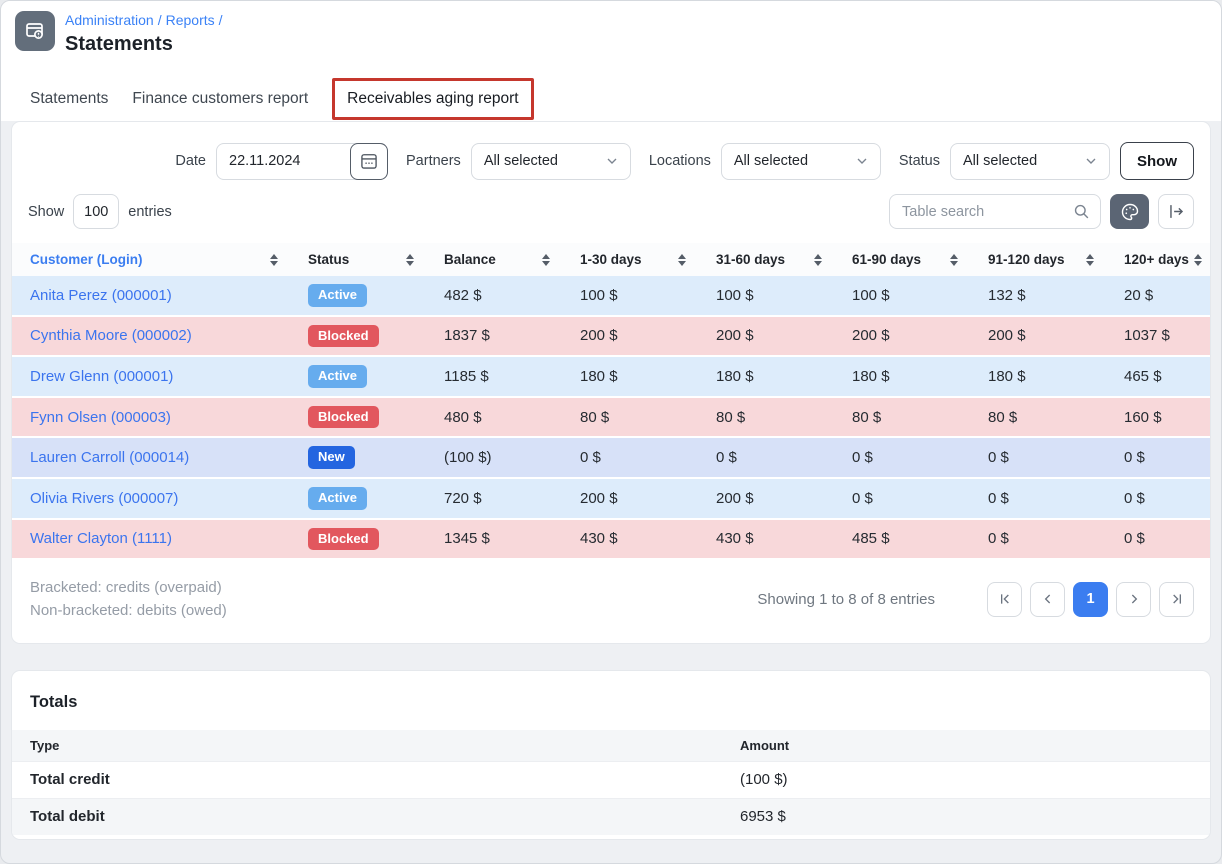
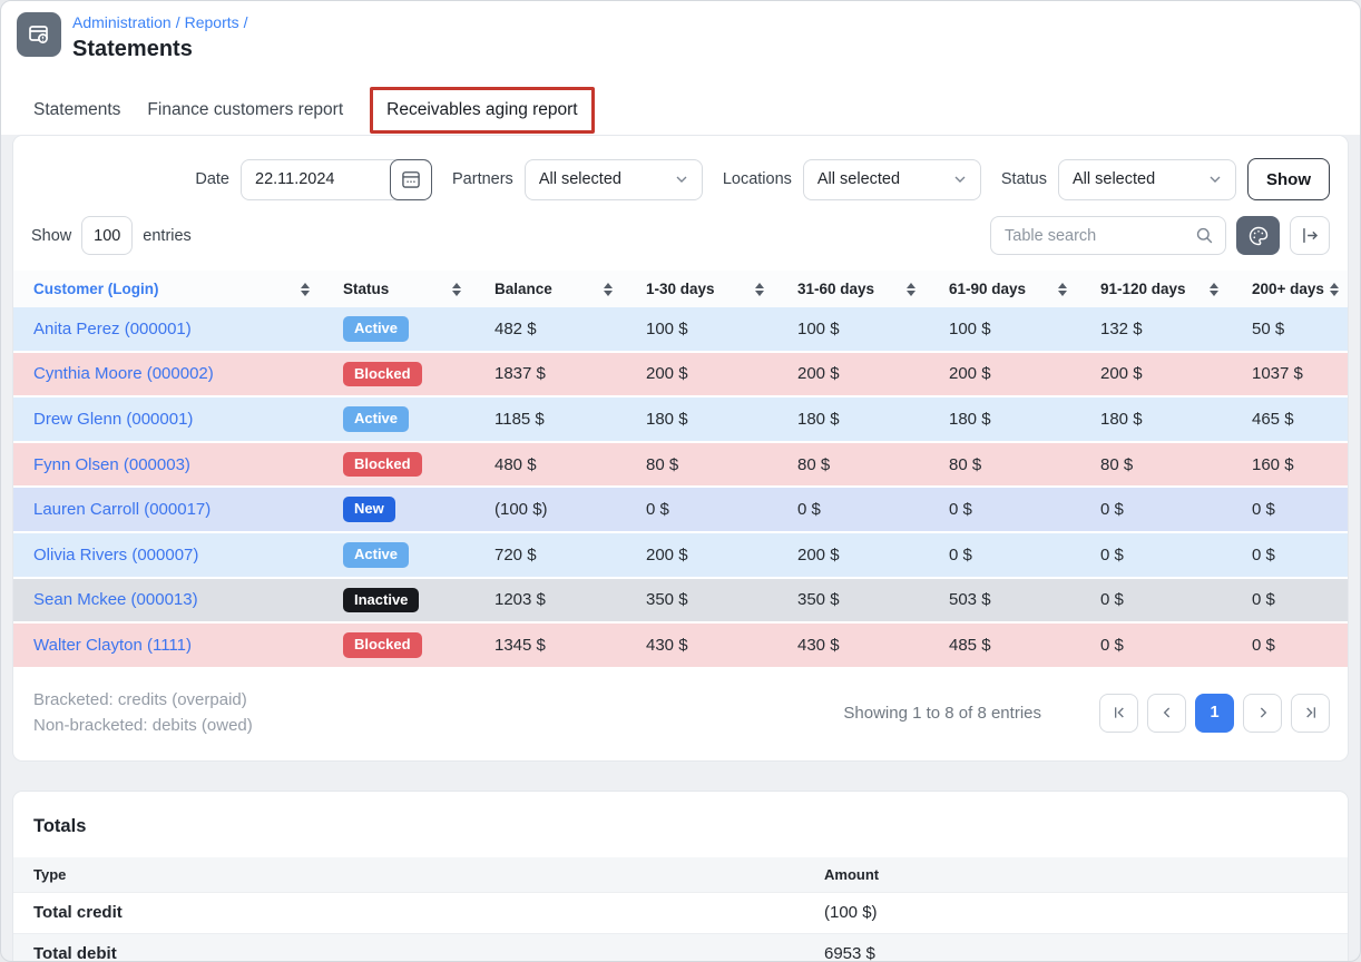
  Administration / Reports /
  Statements
  Statements
  Finance customers report
  Receivables aging report
  Date
  22.11.2024
  Partners
  All selected
  Locations
  All selected
  Status
  All selected
  Show
  Show
  100
  entries
  Table search
- Customer (Login)	Status	Balance	1-30 days	31-60 days	61-90 days	91-120 days	120+ days
+ Customer (Login)	Status	Balance	1-30 days	31-60 days	61-90 days	91-120 days	200+ days
- Anita Perez (000001)	Active	482 $	100 $	100 $	100 $	132 $	20 $
+ Anita Perez (000001)	Active	482 $	100 $	100 $	100 $	132 $	50 $
  Cynthia Moore (000002)	Blocked	1837 $	200 $	200 $	200 $	200 $	1037 $
  Drew Glenn (000001)	Active	1185 $	180 $	180 $	180 $	180 $	465 $
  Fynn Olsen (000003)	Blocked	480 $	80 $	80 $	80 $	80 $	160 $
- Lauren Carroll (000014)	New	(100 $)	0 $	0 $	0 $	0 $	0 $
+ Lauren Carroll (000017)	New	(100 $)	0 $	0 $	0 $	0 $	0 $
  Olivia Rivers (000007)	Active	720 $	200 $	200 $	0 $	0 $	0 $
+ Sean Mckee (000013)	Inactive	1203 $	350 $	350 $	503 $	0 $	0 $
  Walter Clayton (1111)	Blocked	1345 $	430 $	430 $	485 $	0 $	0 $
  Bracketed: credits (overpaid)
  Non-bracketed: debits (owed)
  Showing 1 to 8 of 8 entries
  1
  Totals
  Type	Amount
  Total credit	(100 $)
  Total debit	6953 $
